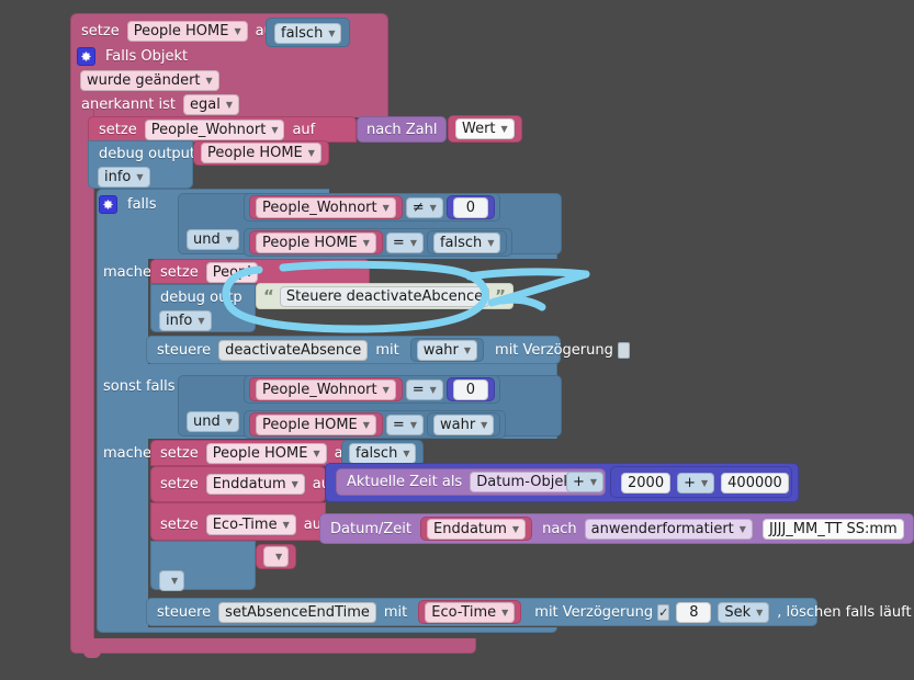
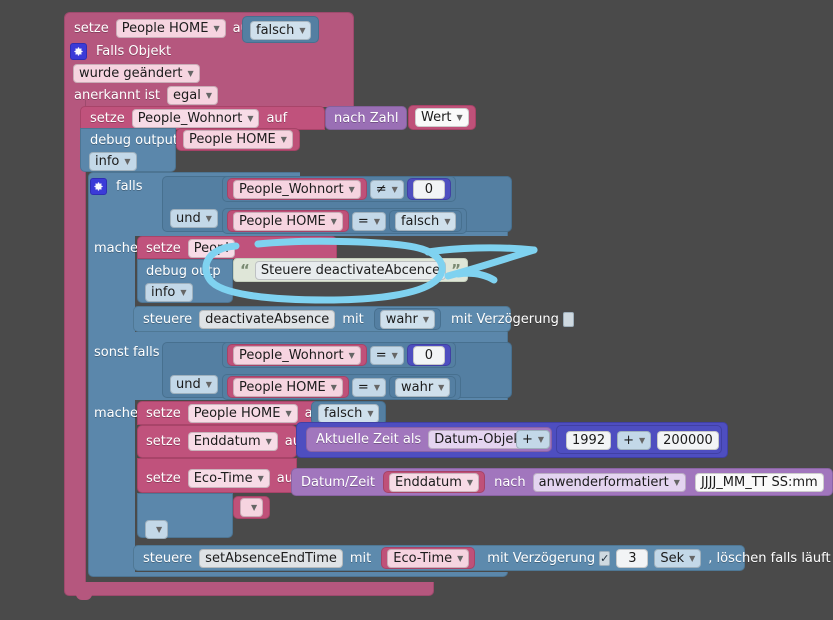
  setze
  People HOME
  ▼
  falsch
  ▼
  Falls Objekt
  wurde geändert
  ▼
  anerkannt ist
  egal
  ▼
  setze
  People_Wohnort
  ▼
  auf
  nach Zahl
  Wert
  ▼
  debug outpu
  People HOME
  ▼
  info
  ▼
  falls
  People_Wohnort
  ▼
  ≠
  ▼
  0
  und
  ▼
  People HOME
  ▼
  =
  ▼
  falsch
  ▼
  mache
  setze
  debug otp
  “
  Steuere deactivateAbcence
  ”
  info
  ▼
  steuere
  deactivateAbsence
  mit
  wahr
  ▼
  mit Verzögerung
  ✓
  sonst falls
  People_Wohnort
  ▼
  =
  ▼
  0
  und
  ▼
  People HOME
  ▼
  =
  ▼
  wahr
  ▼
  mache
  setze
  People HOME
  ▼
  falsch
  ▼
  setze
  Enddatum
  ▼
  Aktuelle Zeit als
  Datum-Obje
  +
  ▼
- 2000
+ 1992
  +
  ▼
- 400000
+ 200000
  setze
  Eco-Time
  ▼
  Datum/Zeit
  Enddatum
  ▼
  nach
  anwenderformatiert
  ▼
  JJJJ_MM_TT SS:mm
  ▼
  ▼
  steuere
  setAbsenceEndTime
  mit
  Eco-Time
  ▼
  mit Verzögerung
  ✓
- 8
+ 3
  Sek
  ▼
  , löschen falls läuft
